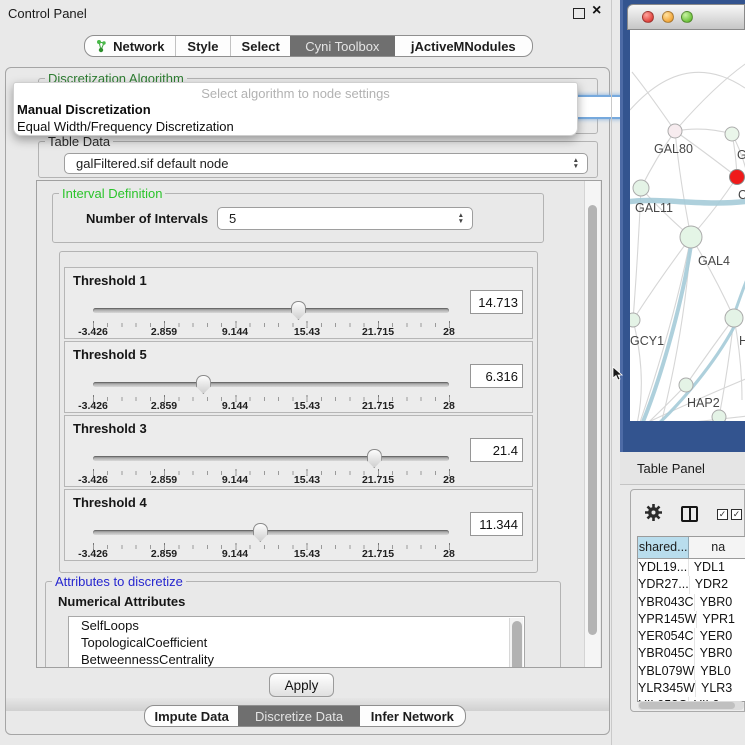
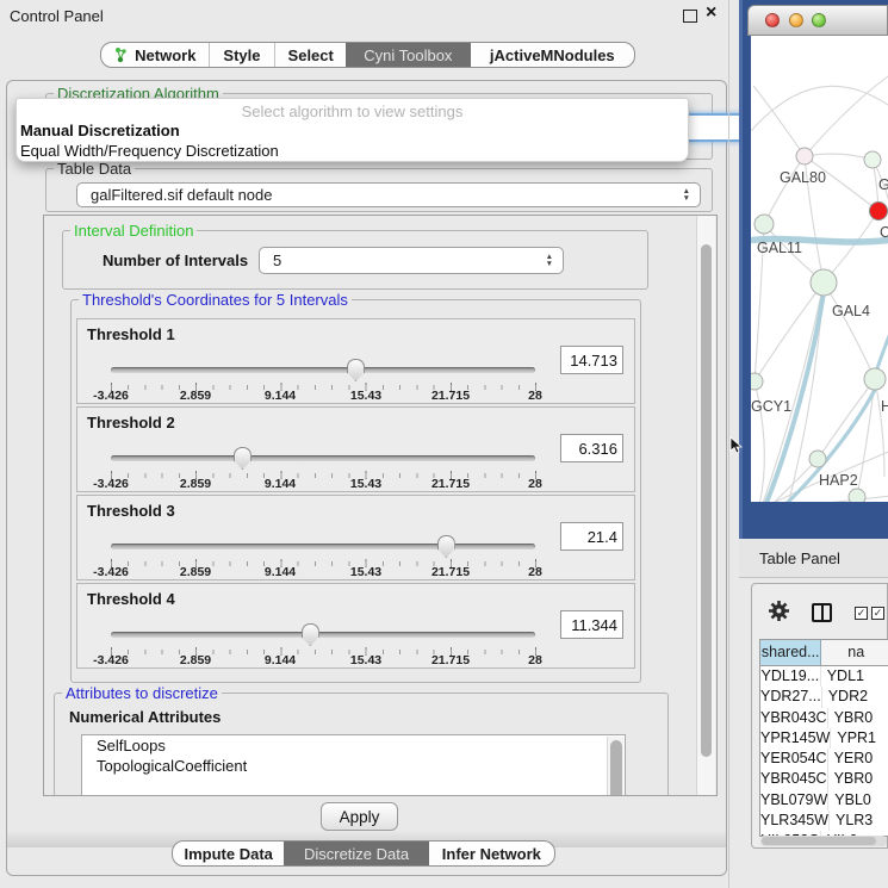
  Control Panel
  ×
  Network
  Style
  Select
  Cyni Toolbox
  jActiveMNodules
  Discretization Algorithm
- Select algorithm to node settings
+ Select algorithm to view settings
  Manual Discretization
  Equal Width/Frequency Discretization
  Table Data
  galFiltered.sif default node
  Interval Definition
  Number of Intervals
  5
+ Threshold's Coordinates for 5 Intervals
  Threshold 1
  -3.426
  2.859
  9.144
  15.43
  21.715
  28
  14.713
- Threshold 5
+ Threshold 2
  -3.426
  2.859
  9.144
  15.43
  21.715
  28
  6.316
  Threshold 3
  -3.426
  2.859
  9.144
  15.43
  21.715
  28
  21.4
  Threshold 4
  -3.426
  2.859
  9.144
  15.43
  21.715
  28
  11.344
  Attributes to discretize
  Numerical Attributes
  SelfLoops
  TopologicalCoefficient
- BetweennessCentrality
  Apply
  Impute Data
  Discretize Data
  Infer Network
  GAL80
  GAL11
  GAL4
  GCY1
  H
  HAP2
  C
  Table Panel
  ✓
  ✓
  shared...
  na
  YDL19...
  YDL1
  YDR27...
  YDR2
  YBR043C
  YBR0
  YPR145W
  YPR1
  YER054C
  YER0
  YBR045C
  YBR0
  YBL079W
  YBL0
  YLR345W
  YLR3
